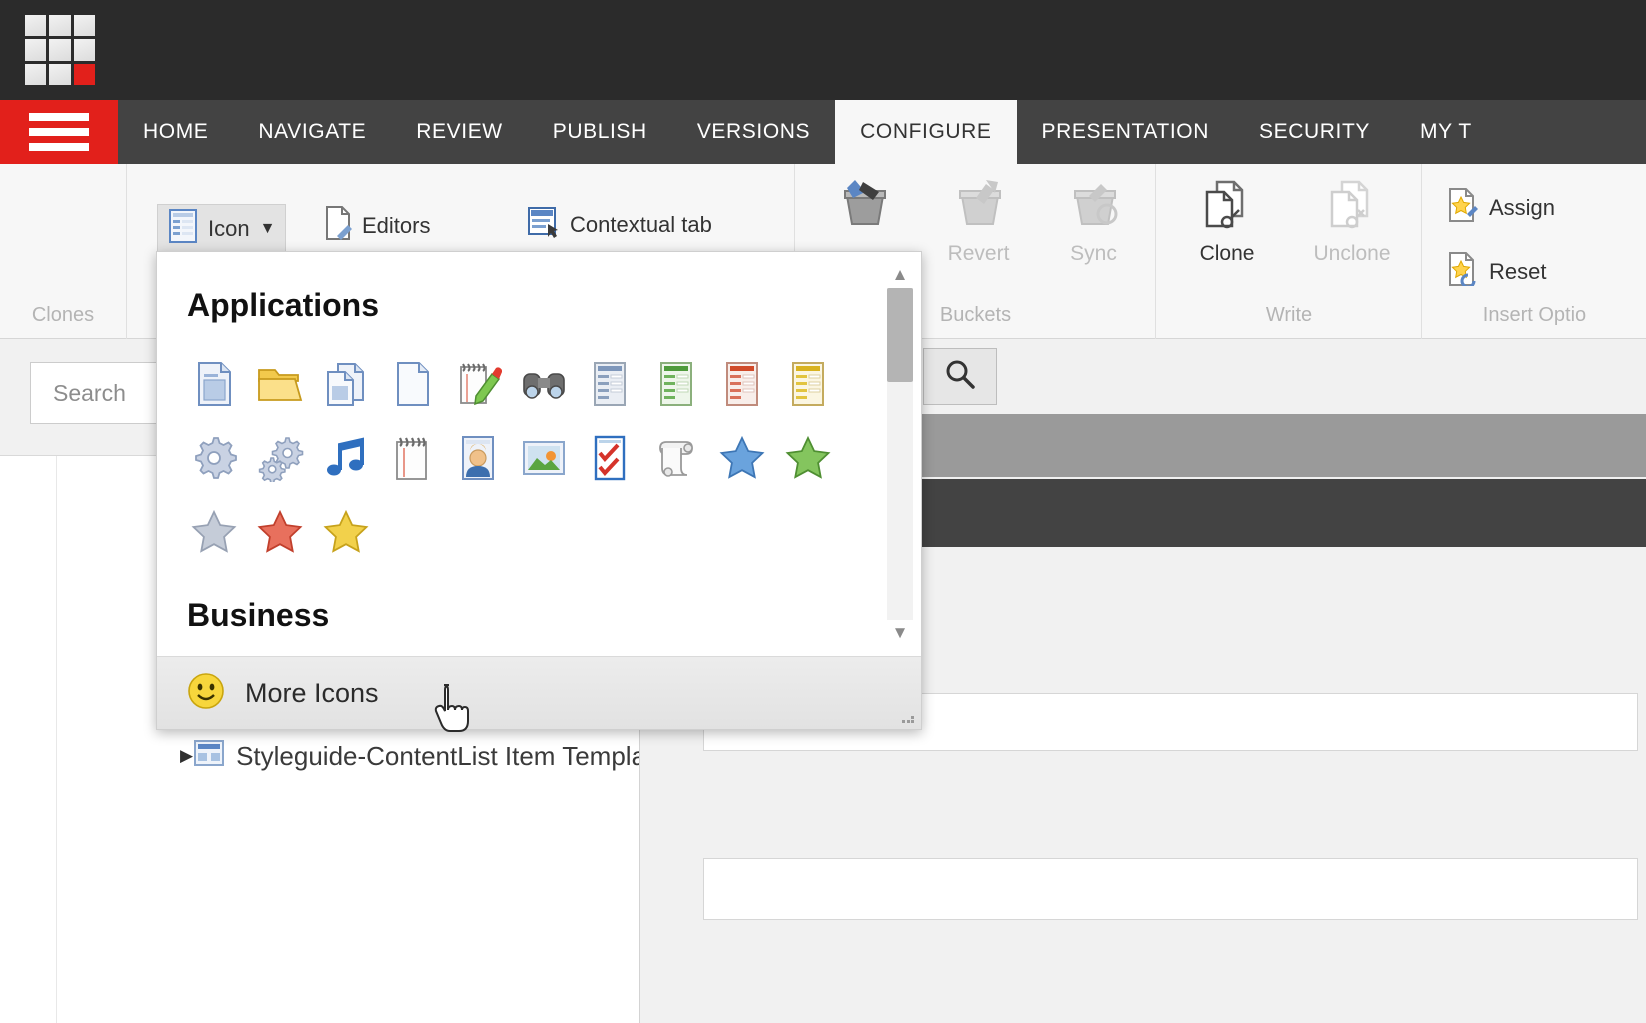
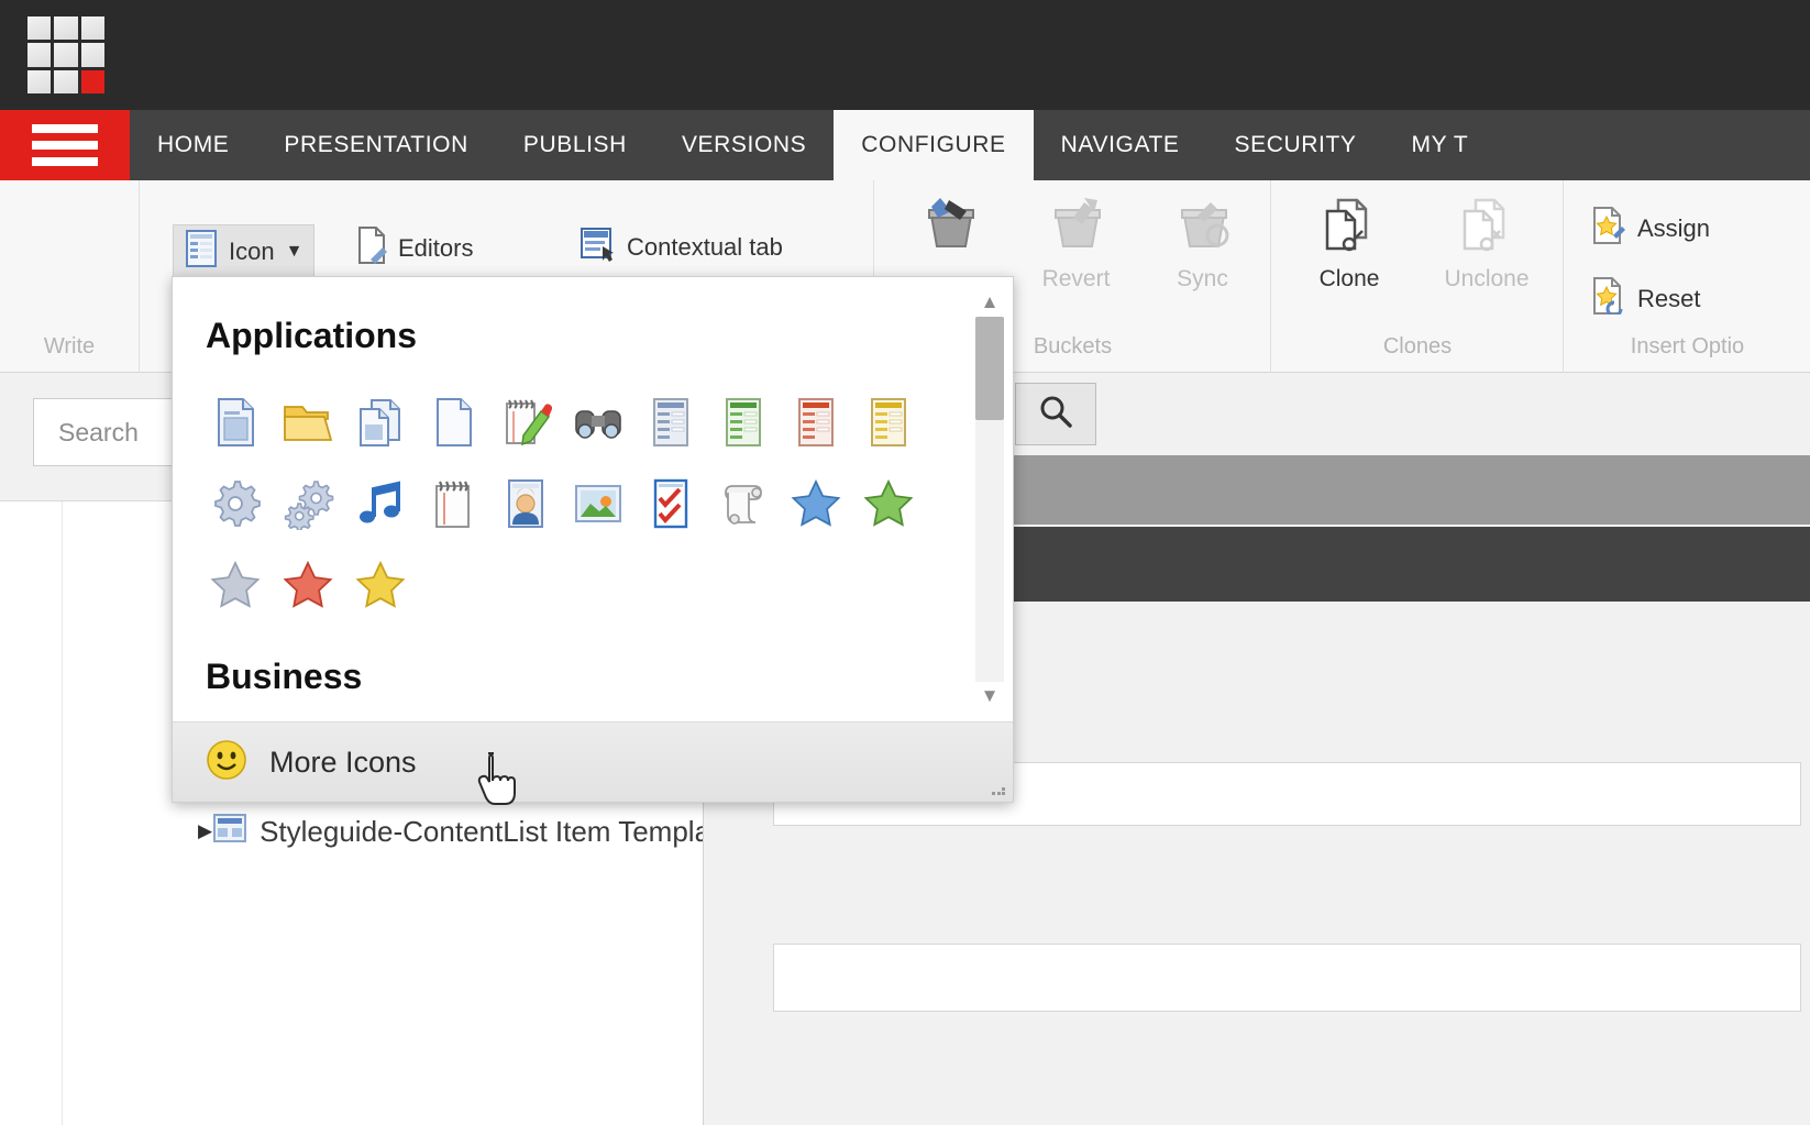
  HOME
- NAVIGATE
+ PRESENTATION
- REVIEW
  PUBLISH
  VERSIONS
  CONFIGURE
- PRESENTATION
+ NAVIGATE
  SECURITY
  MY T
- Clones
+ Write
  Icon
  ▼
  Editors
  Contextual tab
  Revert
  Sync
  Buckets
  Clone
  Unclone
- Write
+ Clones
  Assign
  Reset
  Insert Optio
  Search
  ▶
  Styleguide-ContentList Item Templa
  Applications
  Business
  ▲
  ▼
  More Icons
